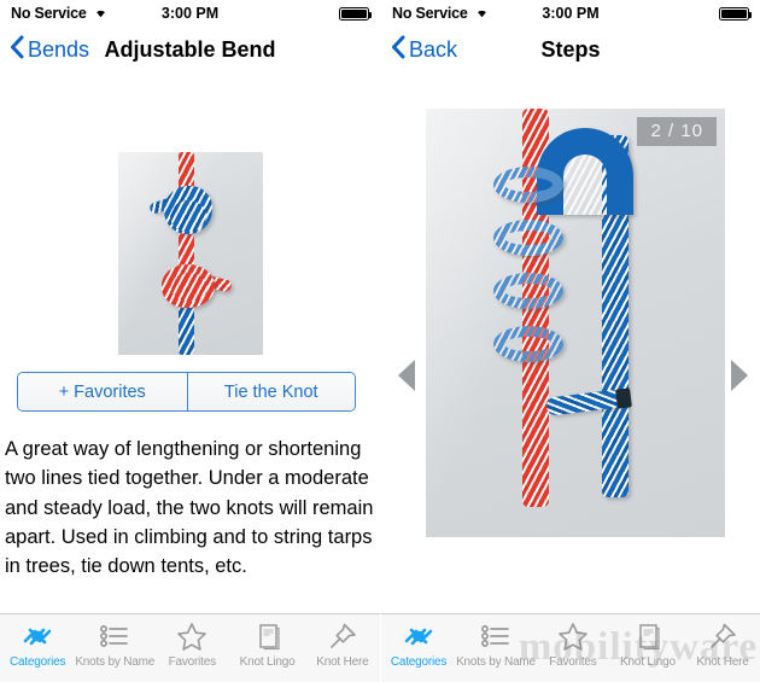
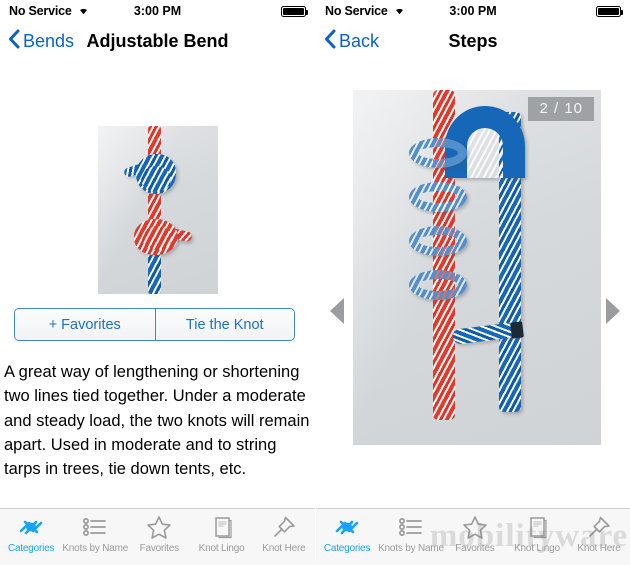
  No Service
  3:00 PM
  Bends
  Adjustable Bend
  + Favorites
  Tie the Knot
- A great way of lengthening or shortening two lines tied together. Under a moderate and steady load, the two knots will remain apart. Used in climbing and to string tarps in trees, tie down tents, etc.
+ A great way of lengthening or shortening two lines tied together. Under a moderate and steady load, the two knots will remain apart. Used in moderate and to string tarps in trees, tie down tents, etc.
  Categories
  Knots by Name
  Favorites
  Knot Lingo
  Knot Here
  No Service
  3:00 PM
  Back
  Steps
  2 / 10
  Categories
  Knots by Name
  Favorites
  Knot Lingo
  Knot Here
  mobilityware
